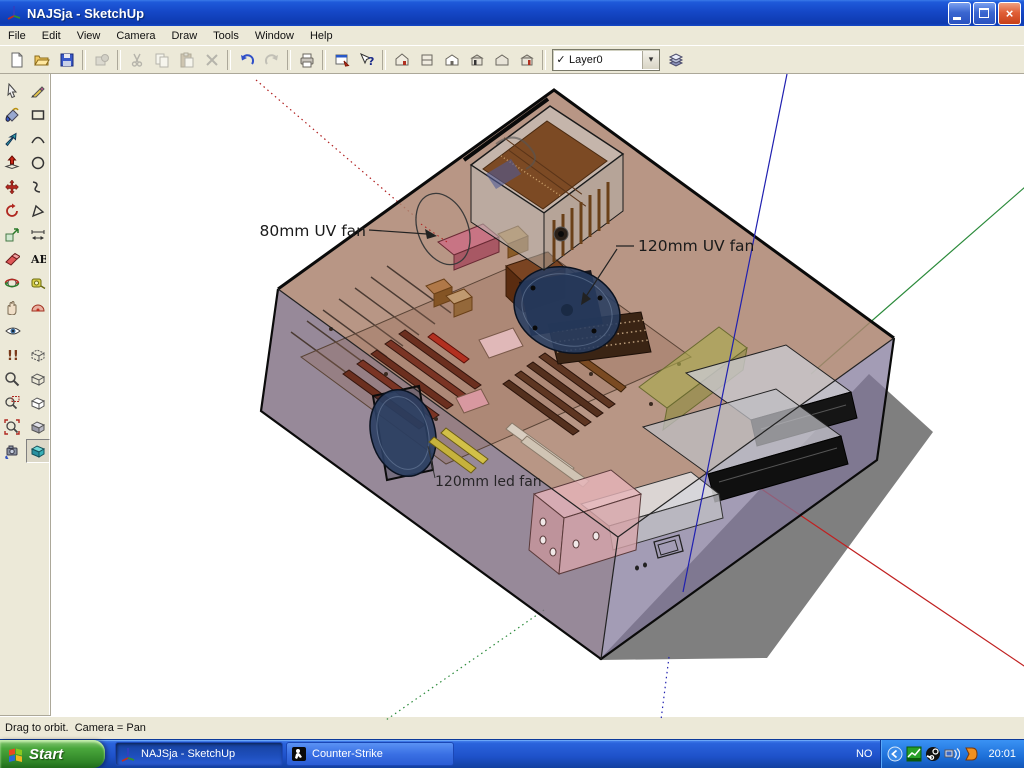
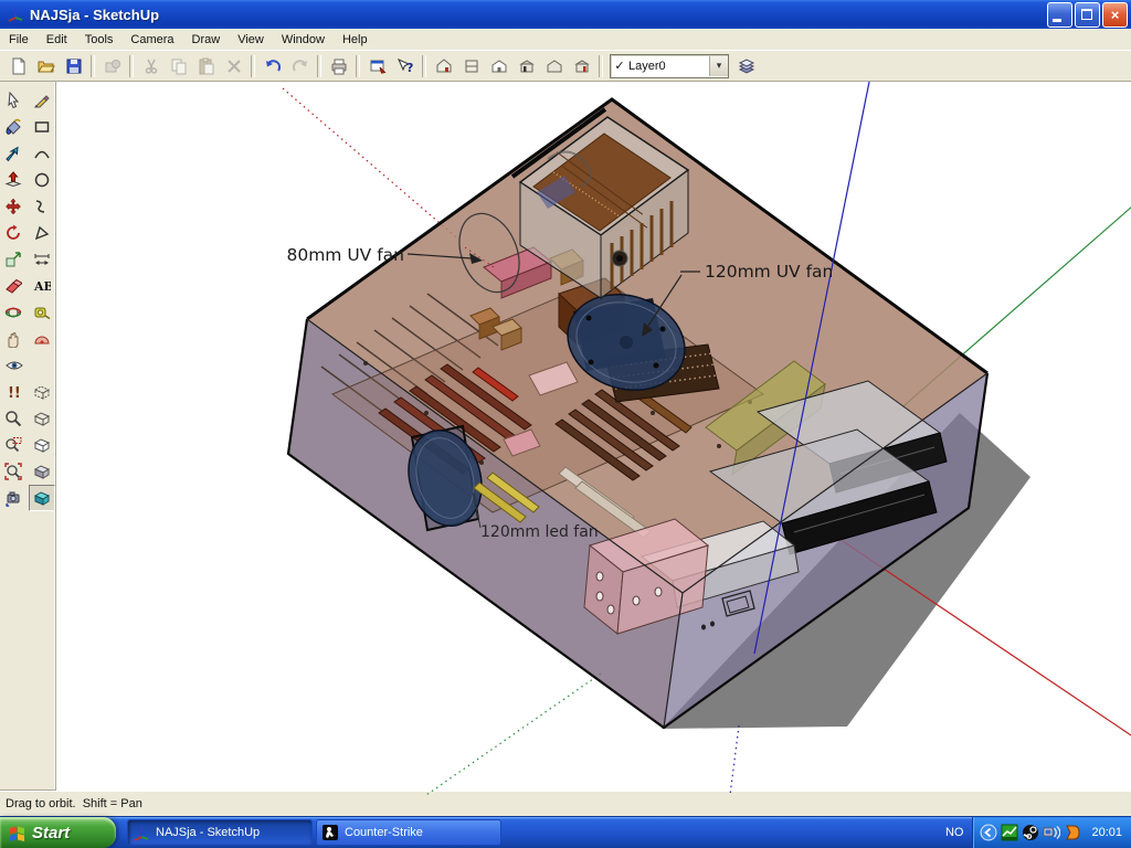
  NAJSja - SketchUp
  ×
  File
  Edit
- View
+ Tools
  Camera
  Draw
- Tools
+ View
  Window
  Help
  ?
  ✓
  Layer0
  ▾
  AB
  !!
  80mm UV fan
  120mm UV fan
  120mm led fan
- Drag to orbit. Camera = Pan
+ Drag to orbit. Shift = Pan
  Start
  NAJSja - SketchUp
  Counter-Strike
  NO
  20:01
